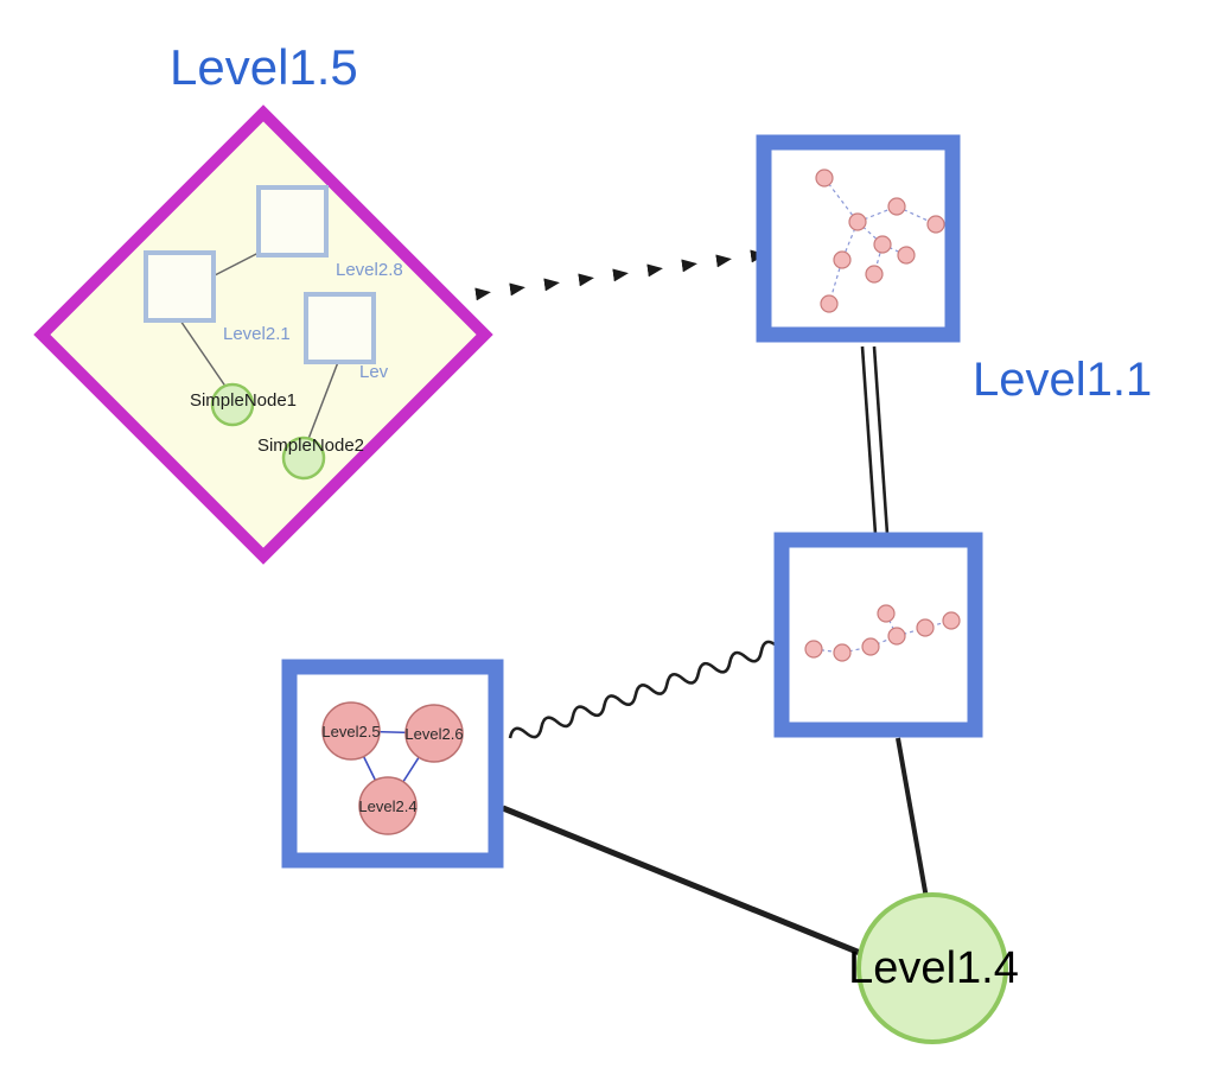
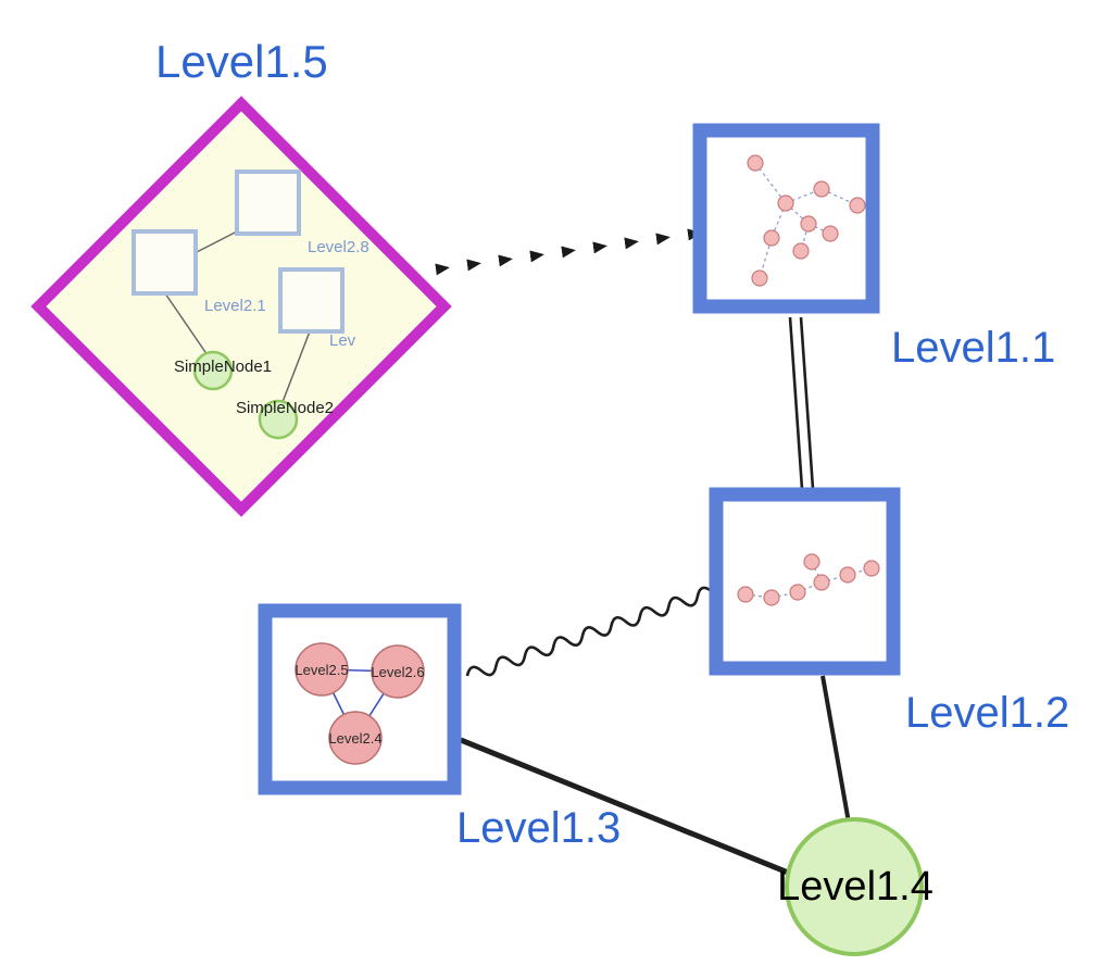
  Level2.5
  Level2.6
  Level2.4
  Level1.5
  Level2.8
  Level2.1
  Lev
  SimpleNode1
  SimpleNode2
  Level1.1
+ Level1.2
+ Level1.3
  Level1.4
